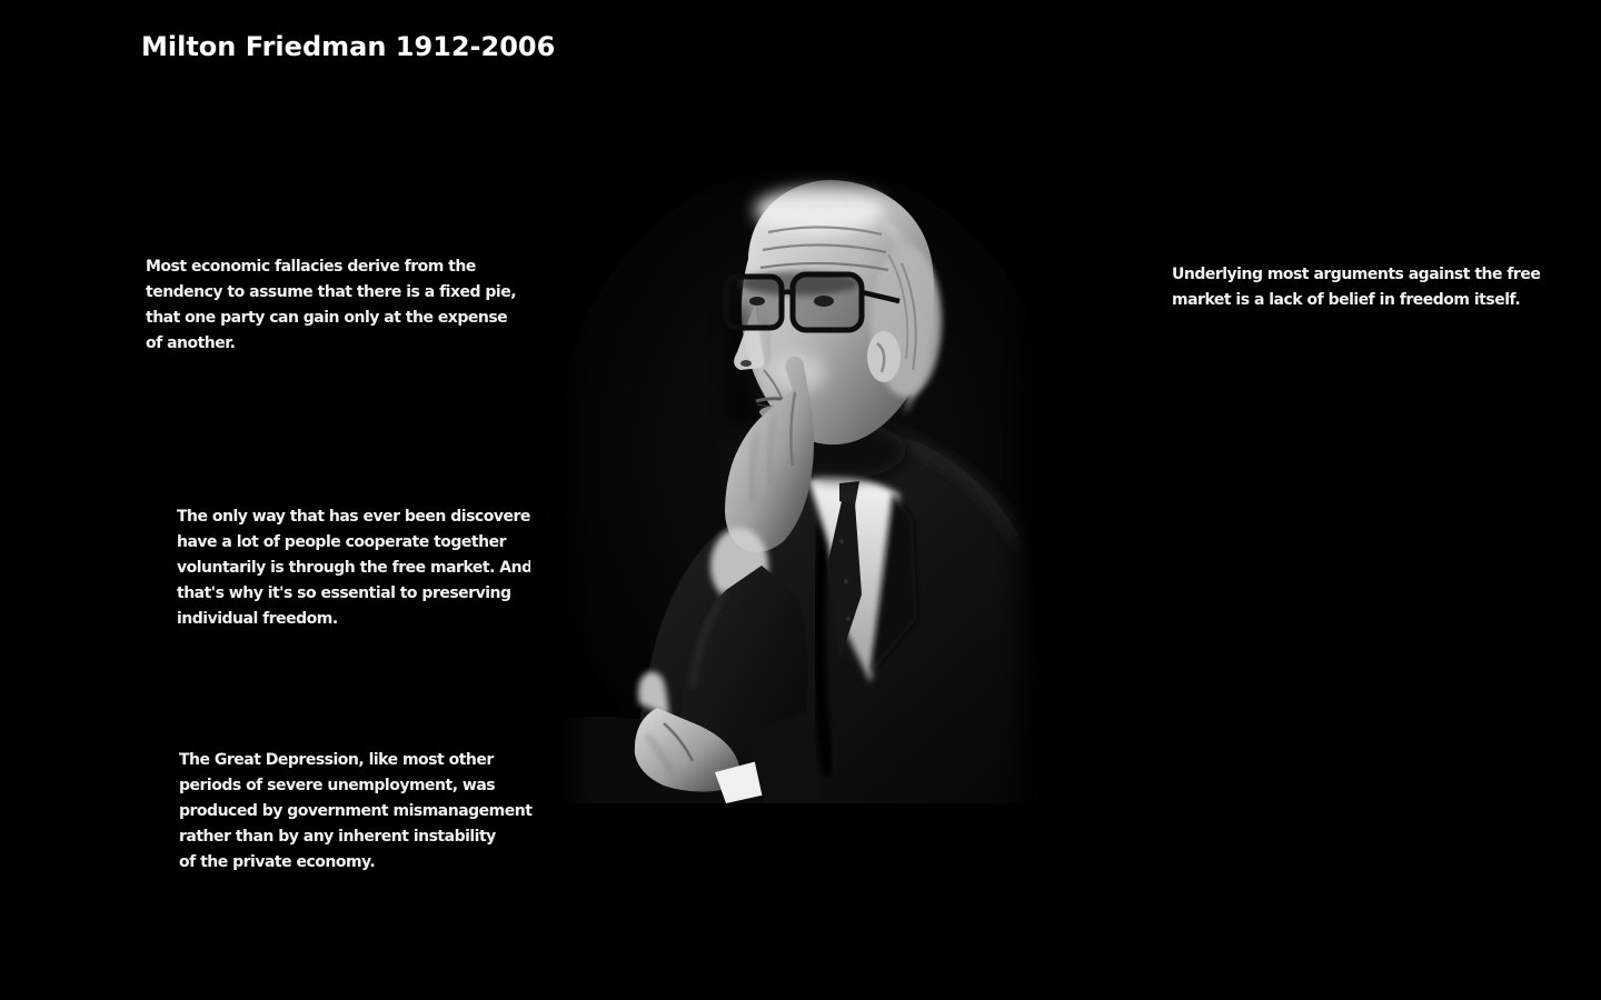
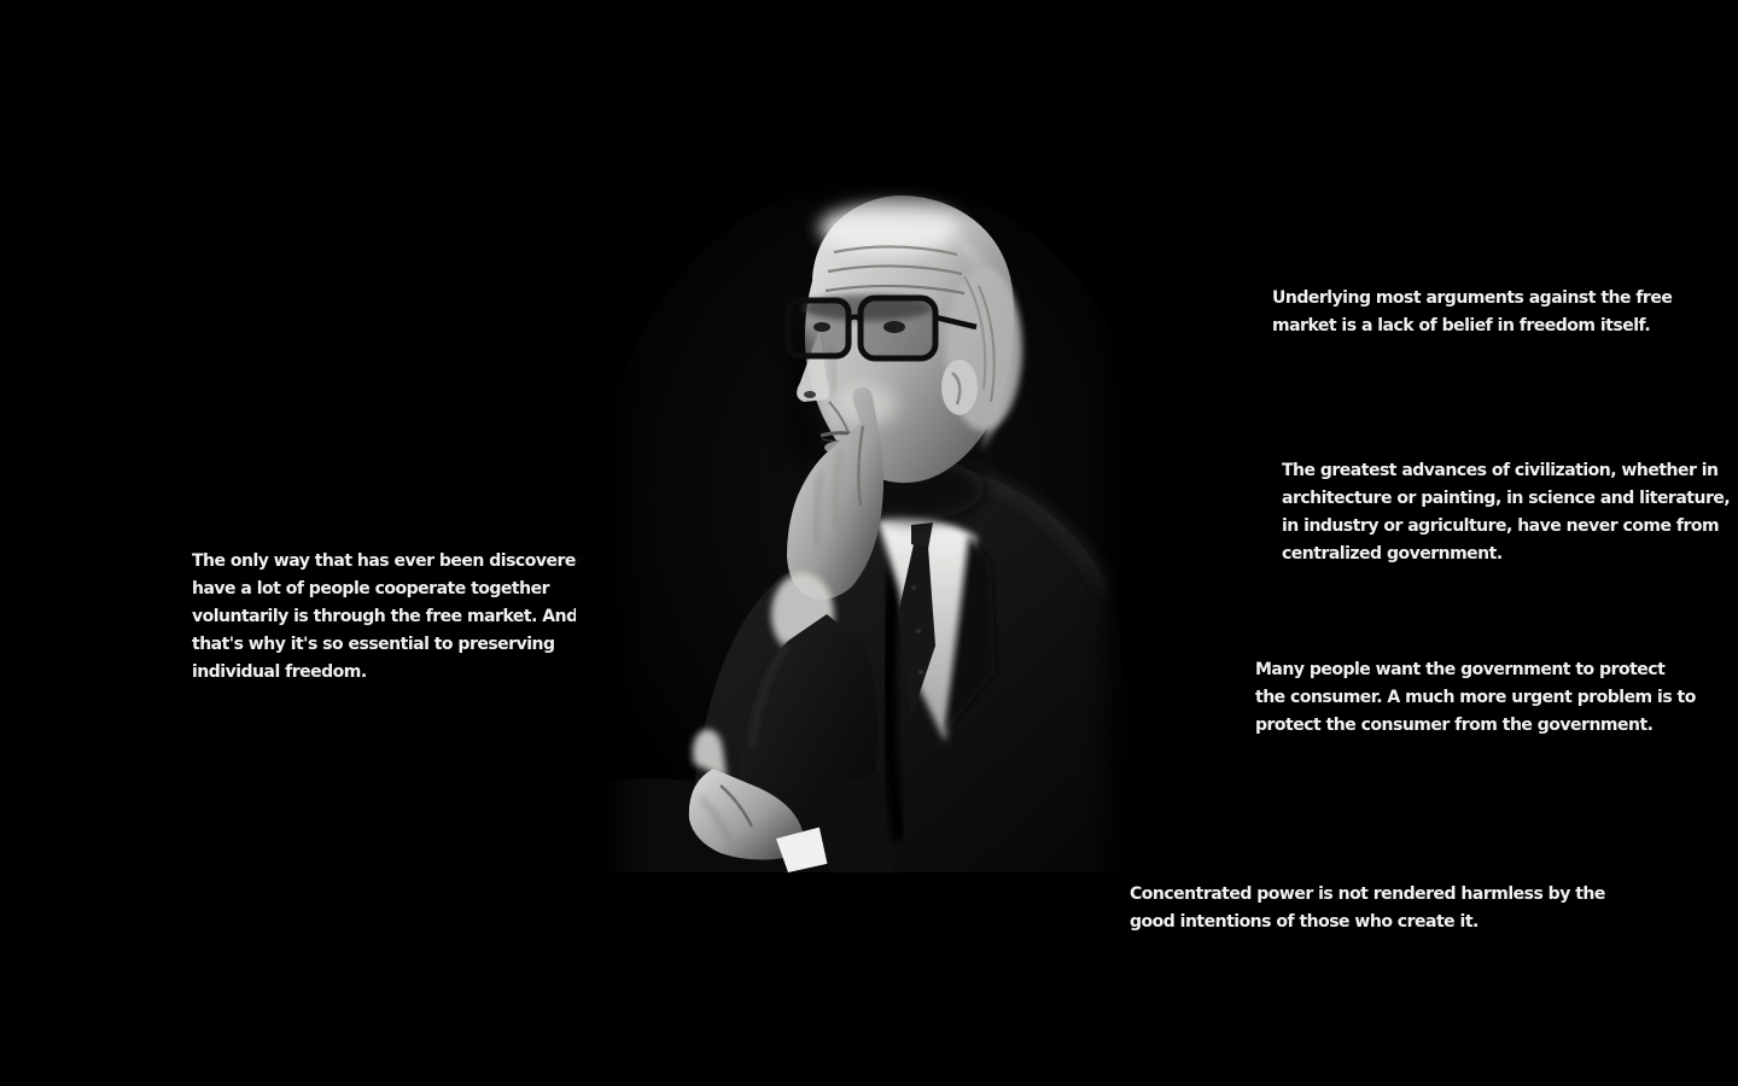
- Milton Friedman 1912-2006
- Most economic fallacies derive from the
- tendency to assume that there is a fixed pie,
- that one party can gain only at the expense
- of another.
  The only way that has ever been discovere
  have a lot of people cooperate together
  voluntarily is through the free market. And
  that's why it's so essential to preserving
  individual freedom.
- The Great Depression, like most other
- periods of severe unemployment, was
- produced by government mismanagement
- rather than by any inherent instability
- of the private economy.
  Underlying most arguments against the free
  market is a lack of belief in freedom itself.
+ The greatest advances of civilization, whether in
+ architecture or painting, in science and literature,
+ in industry or agriculture, have never come from
+ centralized government.
+ Many people want the government to protect
+ the consumer. A much more urgent problem is to
+ protect the consumer from the government.
+ Concentrated power is not rendered harmless by the
+ good intentions of those who create it.
